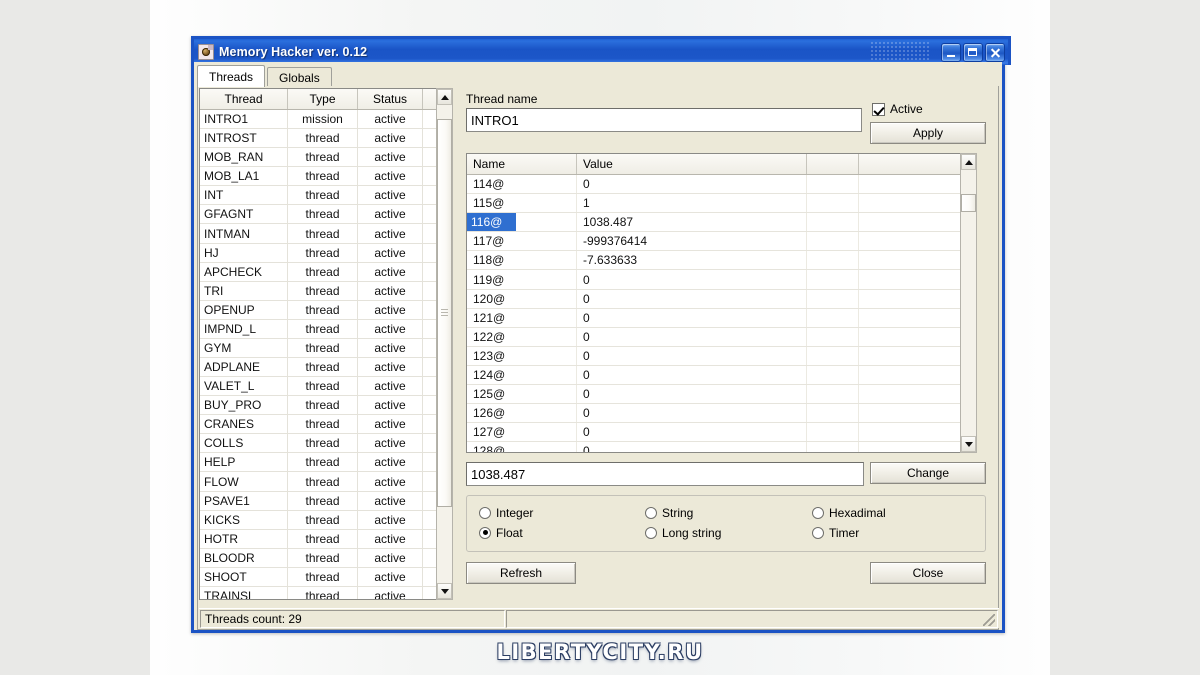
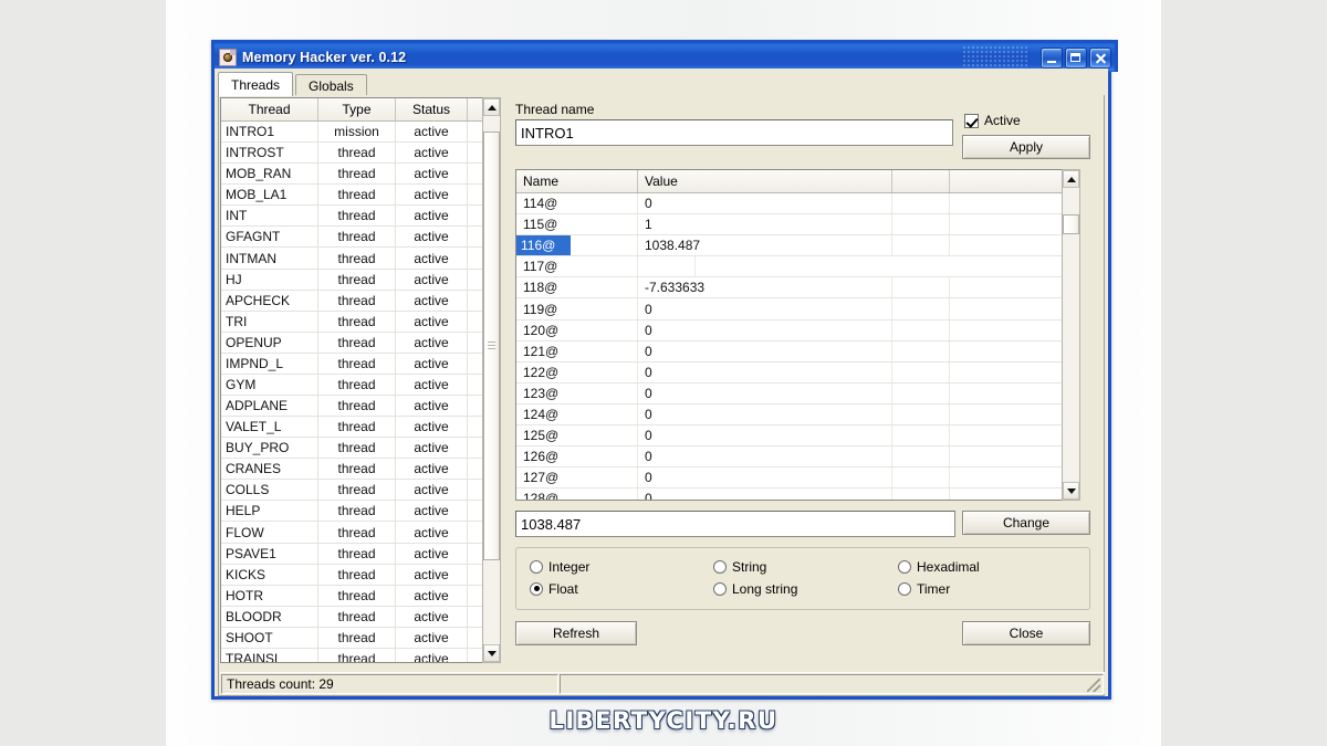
  Memory Hacker ver. 0.12
  Threads
  Globals
  Thread
  Type
  Status
  INTRO1
  mission
  active
  INTROST
  thread
  active
  MOB_RAN
  thread
  active
  MOB_LA1
  thread
  active
  INT
  thread
  active
  GFAGNT
  thread
  active
  INTMAN
  thread
  active
  HJ
  thread
  active
  APCHECK
  thread
  active
  TRI
  thread
  active
  OPENUP
  thread
  active
  IMPND_L
  thread
  active
  GYM
  thread
  active
  ADPLANE
  thread
  active
  VALET_L
  thread
  active
  BUY_PRO
  thread
  active
  CRANES
  thread
  active
  COLLS
  thread
  active
  HELP
  thread
  active
  FLOW
  thread
  active
  PSAVE1
  thread
  active
  KICKS
  thread
  active
  HOTR
  thread
  active
  BLOODR
  thread
  active
  SHOOT
  thread
  active
  TRAINSL
  thread
  active
  Thread name
  INTRO1
  Active
  Apply
  Name
  Value
  114@
  0
  115@
  1
  116@
  1038.487
  117@
- -999376414
  118@
  -7.633633
  119@
  0
  120@
  0
  121@
  0
  122@
  0
  123@
  0
  124@
  0
  125@
  0
  126@
  0
  127@
  0
  128@
  0
  1038.487
  Change
  Integer
  Float
  String
  Long string
  Hexadimal
  Timer
  Refresh
  Close
  Threads count: 29
  LIBERTYCITY.RU
